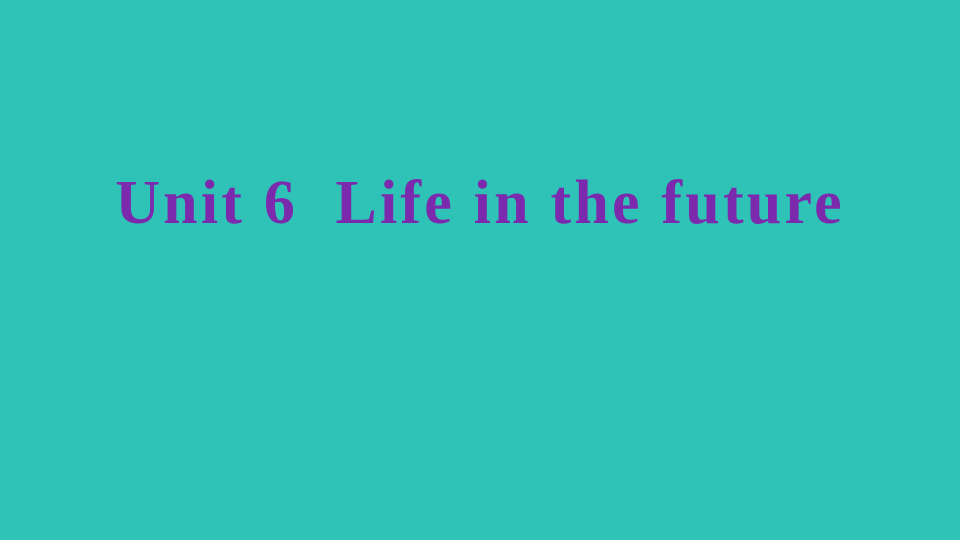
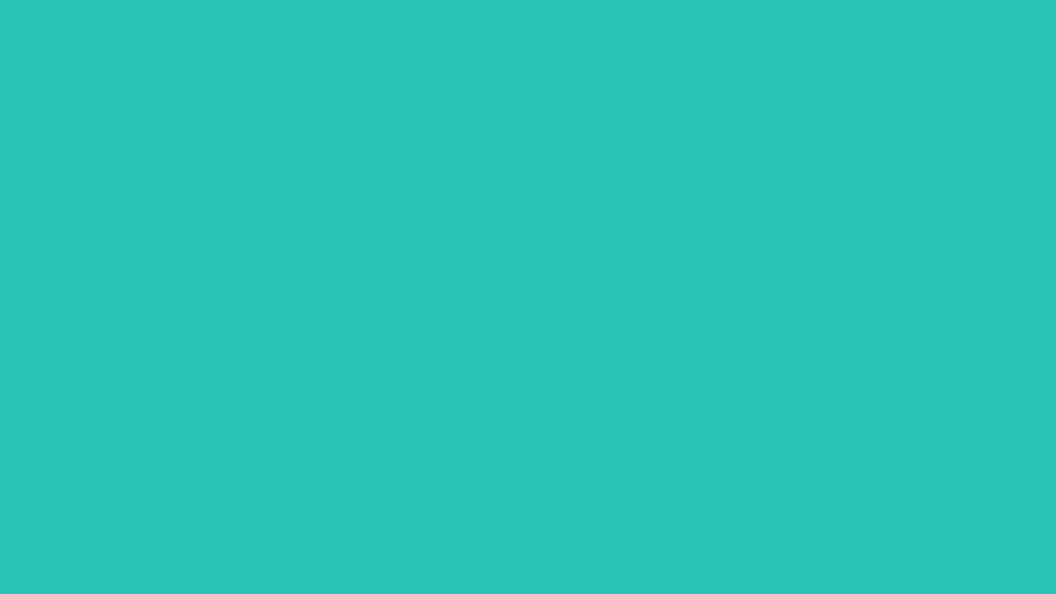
- Unit 6 Life in the future
